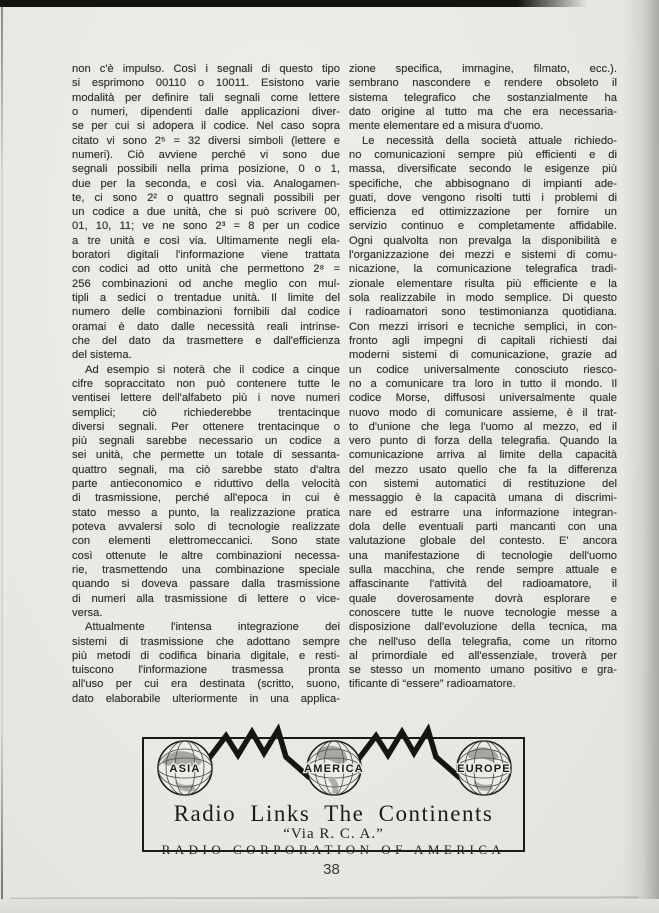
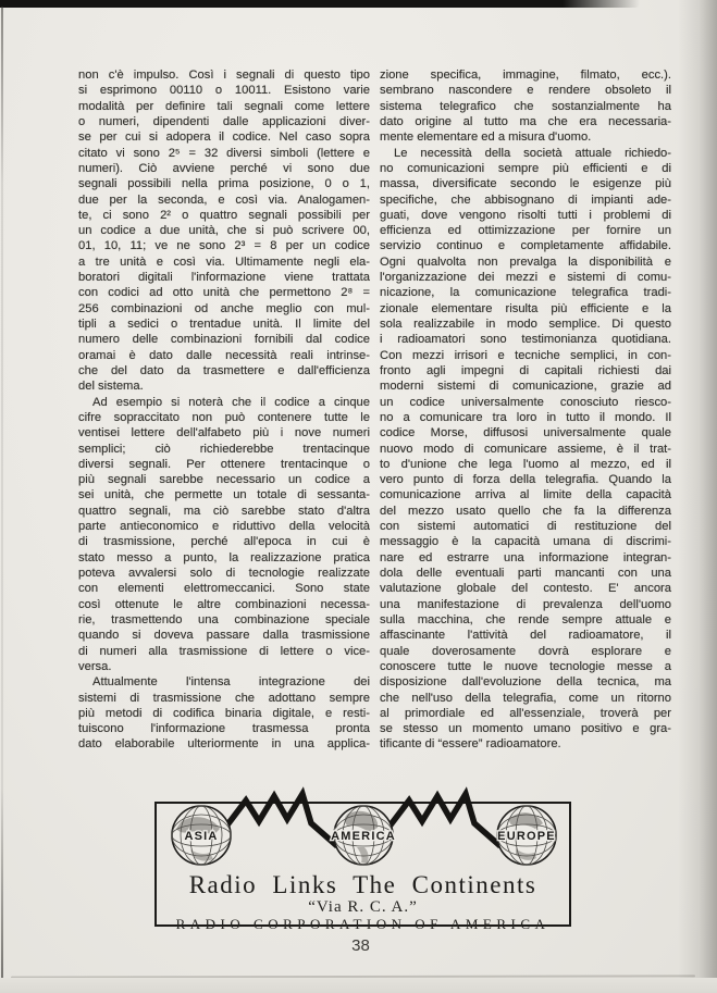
  non c'è impulso. Così i segnali di questo tipo
  si esprimono 00110 o 10011. Esistono varie
  modalità per definire tali segnali come lettere
  o numeri, dipendenti dalle applicazioni diver-
  se per cui si adopera il codice. Nel caso sopra
  citato vi sono 2⁵ = 32 diversi simboli (lettere e
  numeri). Ciò avviene perché vi sono due
  segnali possibili nella prima posizione, 0 o 1,
  due per la seconda, e così via. Analogamen-
  te, ci sono 2² o quattro segnali possibili per
  un codice a due unità, che si può scrivere 00,
  01, 10, 11; ve ne sono 2³ = 8 per un codice
  a tre unità e così via. Ultimamente negli ela-
  boratori digitali l'informazione viene trattata
  con codici ad otto unità che permettono 2⁸ =
  256 combinazioni od anche meglio con mul-
  tipli a sedici o trentadue unità. Il limite del
  numero delle combinazioni fornibili dal codice
  oramai è dato dalle necessità reali intrinse-
  che del dato da trasmettere e dall'efficienza
  del sistema.
  Ad esempio si noterà che il codice a cinque
  cifre sopraccitato non può contenere tutte le
  ventisei lettere dell'alfabeto più i nove numeri
  semplici; ciò richiederebbe trentacinque
  diversi segnali. Per ottenere trentacinque o
  più segnali sarebbe necessario un codice a
  sei unità, che permette un totale di sessanta-
  quattro segnali, ma ciò sarebbe stato d'altra
  parte antieconomico e riduttivo della velocità
  di trasmissione, perché all'epoca in cui è
  stato messo a punto, la realizzazione pratica
  poteva avvalersi solo di tecnologie realizzate
  con elementi elettromeccanici. Sono state
  così ottenute le altre combinazioni necessa-
  rie, trasmettendo una combinazione speciale
  quando si doveva passare dalla trasmissione
  di numeri alla trasmissione di lettere o vice-
  versa.
  Attualmente l'intensa integrazione dei
  sistemi di trasmissione che adottano sempre
  più metodi di codifica binaria digitale, e resti-
  tuiscono l'informazione trasmessa pronta
- all'uso per cui era destinata (scritto, suono,
  dato elaborabile ulteriormente in una applica-
  zione specifica, immagine, filmato, ecc.).
  sembrano nascondere e rendere obsoleto il
  sistema telegrafico che sostanzialmente ha
  dato origine al tutto ma che era necessaria-
  mente elementare ed a misura d'uomo.
  Le necessità della società attuale richiedo-
  no comunicazioni sempre più efficienti e di
  massa, diversificate secondo le esigenze più
  specifiche, che abbisognano di impianti ade-
  guati, dove vengono risolti tutti i problemi di
  efficienza ed ottimizzazione per fornire un
  servizio continuo e completamente affidabile.
  Ogni qualvolta non prevalga la disponibilità e
  l'organizzazione dei mezzi e sistemi di comu-
  nicazione, la comunicazione telegrafica tradi-
  zionale elementare risulta più efficiente e la
  sola realizzabile in modo semplice. Di questo
  i radioamatori sono testimonianza quotidiana.
  Con mezzi irrisori e tecniche semplici, in con-
  fronto agli impegni di capitali richiesti dai
  moderni sistemi di comunicazione, grazie ad
  un codice universalmente conosciuto riesco-
  no a comunicare tra loro in tutto il mondo. Il
  codice Morse, diffusosi universalmente quale
  nuovo modo di comunicare assieme, è il trat-
  to d'unione che lega l'uomo al mezzo, ed il
  vero punto di forza della telegrafia. Quando la
  comunicazione arriva al limite della capacità
  del mezzo usato quello che fa la differenza
  con sistemi automatici di restituzione del
  messaggio è la capacità umana di discrimi-
  nare ed estrarre una informazione integran-
  dola delle eventuali parti mancanti con una
  valutazione globale del contesto. E' ancora
- una manifestazione di tecnologie dell'uomo
+ una manifestazione di prevalenza dell'uomo
  sulla macchina, che rende sempre attuale e
  affascinante l'attività del radioamatore, il
  quale doverosamente dovrà esplorare e
  conoscere tutte le nuove tecnologie messe a
  disposizione dall'evoluzione della tecnica, ma
  che nell'uso della telegrafia, come un ritorno
  al primordiale ed all'essenziale, troverà per
  se stesso un momento umano positivo e gra-
  tificante di “essere” radioamatore.
  ASIA
  AMERICA
  EUROPE
  Radio Links The Continents
  “Via R. C. A.”
  RADIO CORPORATION OF AMERICA
  38
